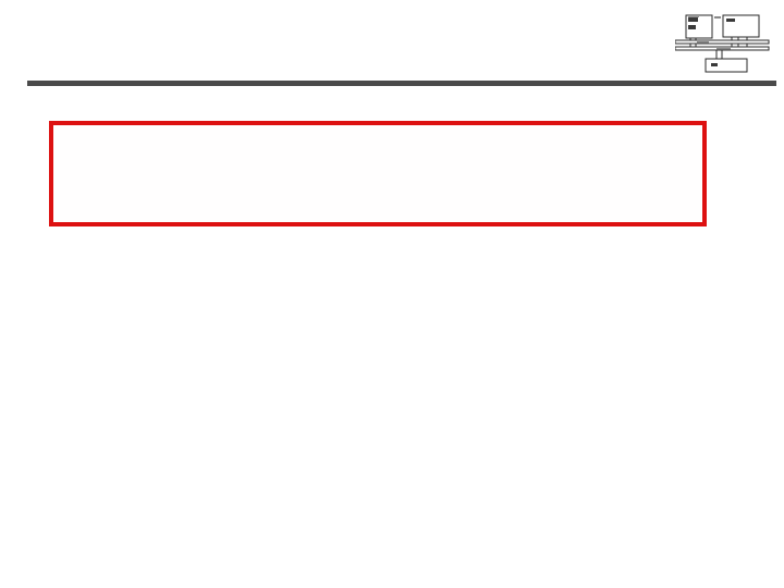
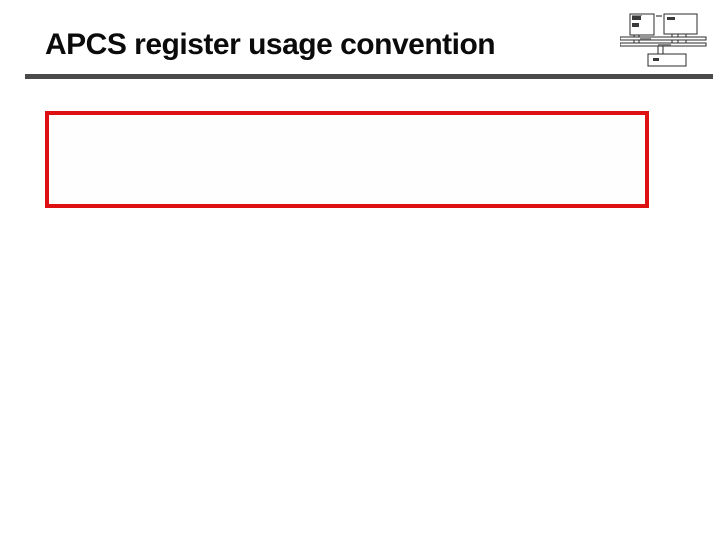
+ APCS register usage convention
